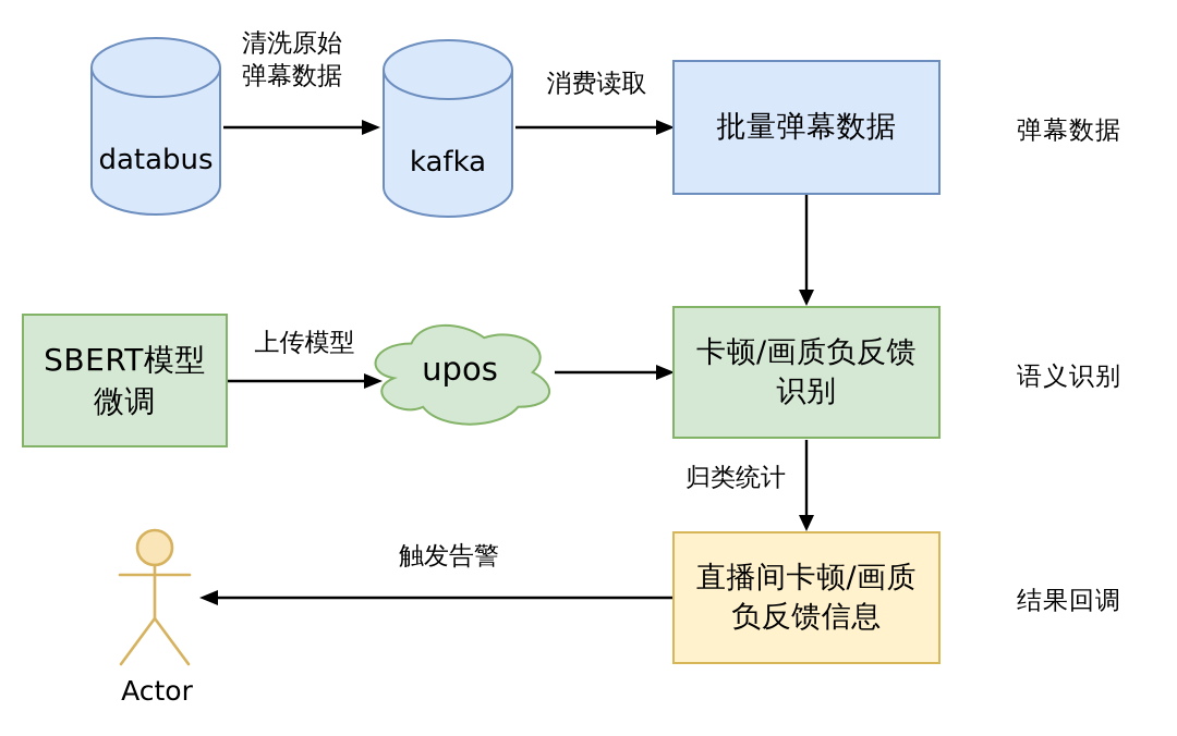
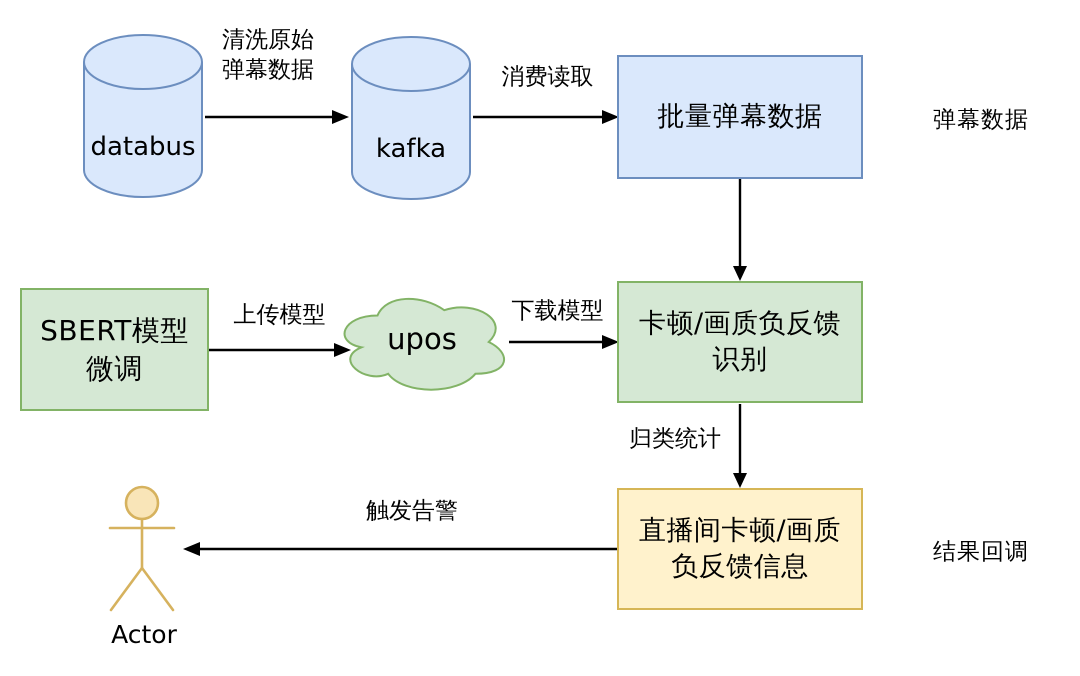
  databus
  清洗原始
  弹幕数据
  kafka
  消费读取
  批量弹幕数据
  弹幕数据
  SBERT模型微调
  上传模型
  upos
+ 下载模型
  卡顿/画质负反馈识别
- 语义识别
  归类统计
  直播间卡顿/画质负反馈信息
  结果回调
  触发告警
  Actor
